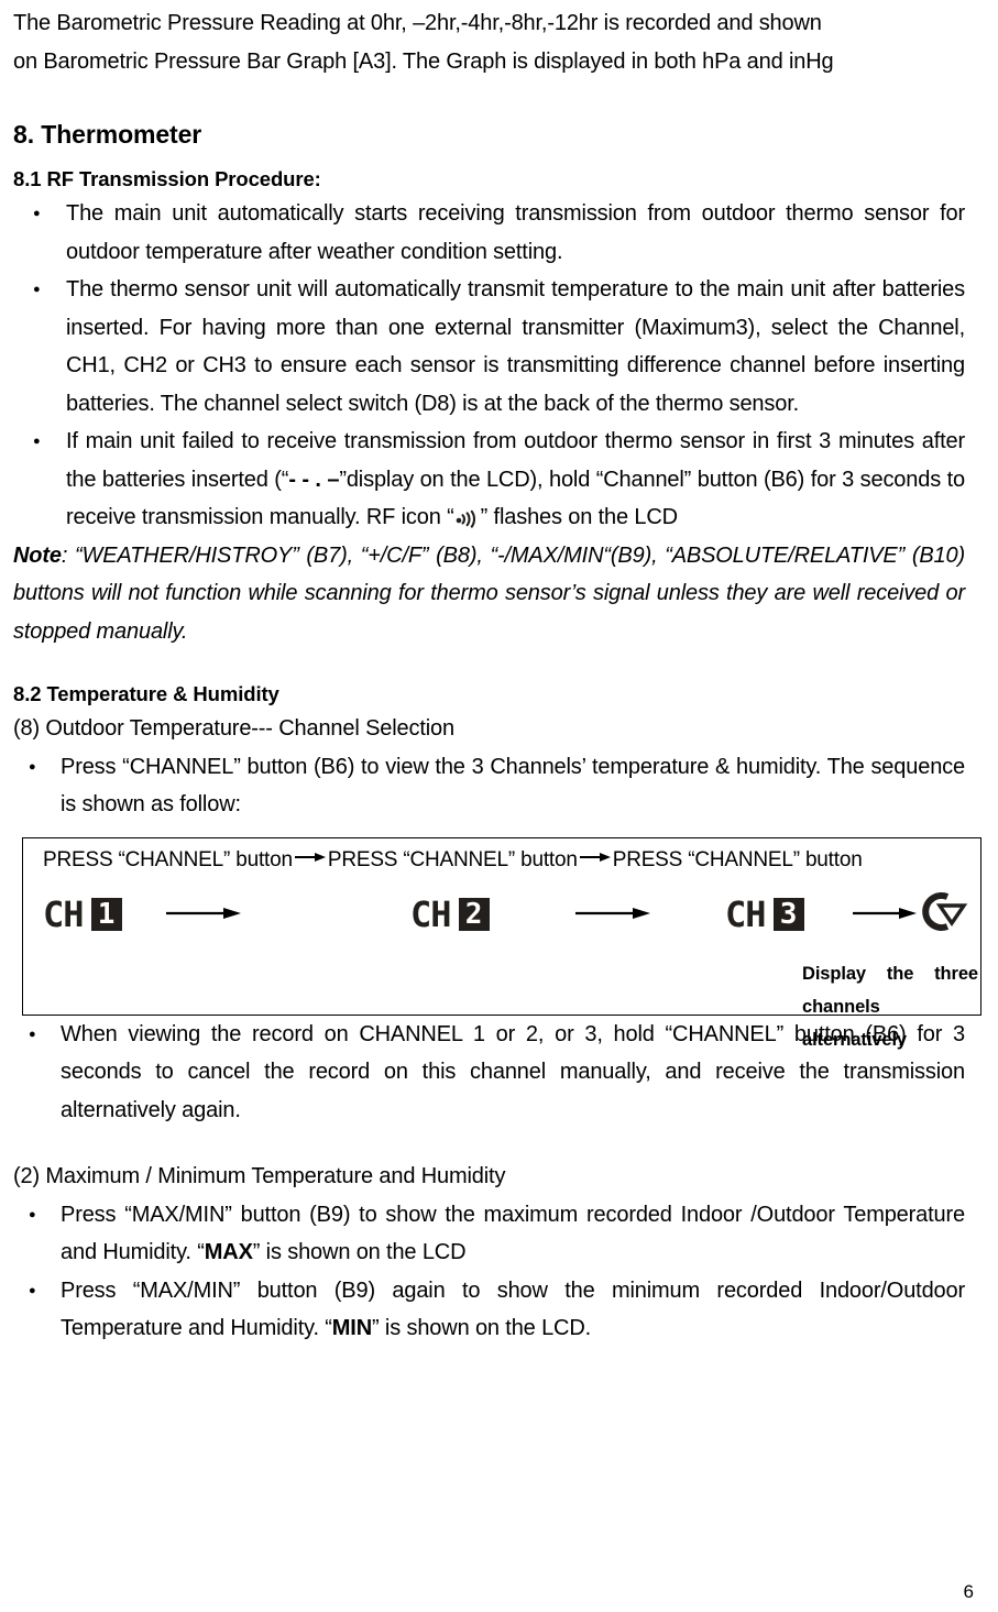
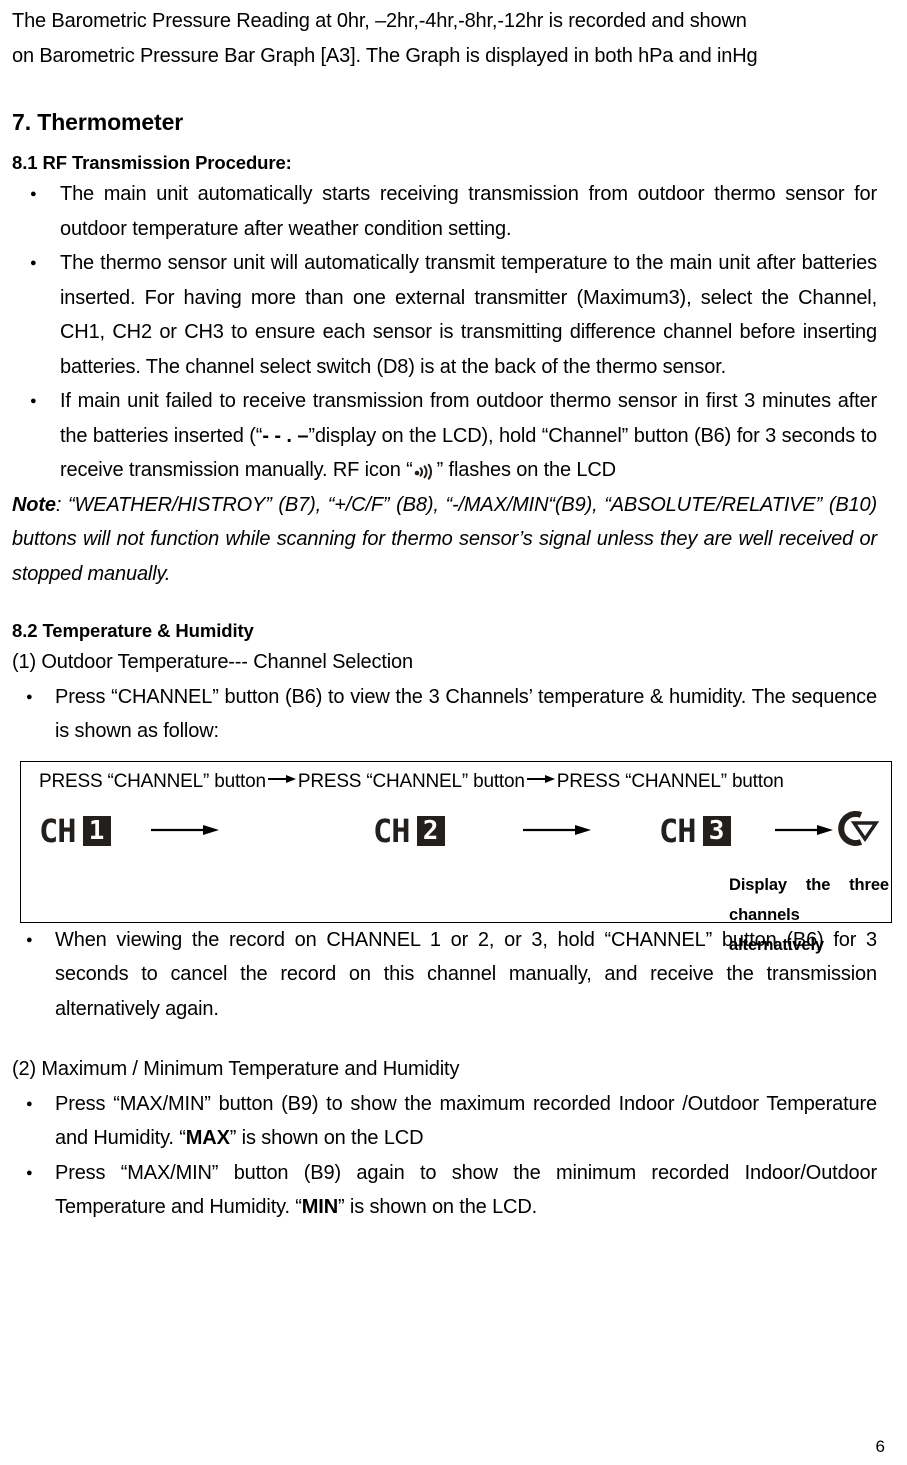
  The Barometric Pressure Reading at 0hr, –2hr,-4hr,-8hr,-12hr is recorded and shown
  on Barometric Pressure Bar Graph [A3]. The Graph is displayed in both hPa and inHg
- 8. Thermometer
+ 7. Thermometer
  8.1 RF Transmission Procedure:
  The main unit automatically starts receiving transmission from outdoor thermo sensor for outdoor temperature after weather condition setting.
  The thermo sensor unit will automatically transmit temperature to the main unit after batteries inserted. For having more than one external transmitter (Maximum3), select the Channel, CH1, CH2 or CH3 to ensure each sensor is transmitting difference channel before inserting batteries. The channel select switch (D8) is at the back of the thermo sensor.
  If main unit failed to receive transmission from outdoor thermo sensor in first 3 minutes after the batteries inserted (“- - . –”display on the LCD), hold “Channel” button (B6) for 3 seconds to receive transmission manually. RF icon “ ” flashes on the LCD
  Note: “WEATHER/HISTROY” (B7), “+/C/F” (B8), “-/MAX/MIN“(B9), “ABSOLUTE/RELATIVE” (B10) buttons will not function while scanning for thermo sensor’s signal unless they are well received or stopped manually.
  8.2 Temperature & Humidity
- (8) Outdoor Temperature--- Channel Selection
+ (1) Outdoor Temperature--- Channel Selection
  Press “CHANNEL” button (B6) to view the 3 Channels’ temperature & humidity. The sequence is shown as follow:
  PRESS “CHANNEL” button PRESS “CHANNEL” button PRESS “CHANNEL” button
  CH
  1
  CH
  2
  CH
  3
  Display the three
  channels alternatively
  When viewing the record on CHANNEL 1 or 2, or 3, hold “CHANNEL” button (B6) for 3 seconds to cancel the record on this channel manually, and receive the transmission alternatively again.
  (2) Maximum / Minimum Temperature and Humidity
  Press “MAX/MIN” button (B9) to show the maximum recorded Indoor /Outdoor Temperature and Humidity. “MAX” is shown on the LCD
  Press “MAX/MIN” button (B9) again to show the minimum recorded Indoor/Outdoor Temperature and Humidity. “MIN” is shown on the LCD.
  6
